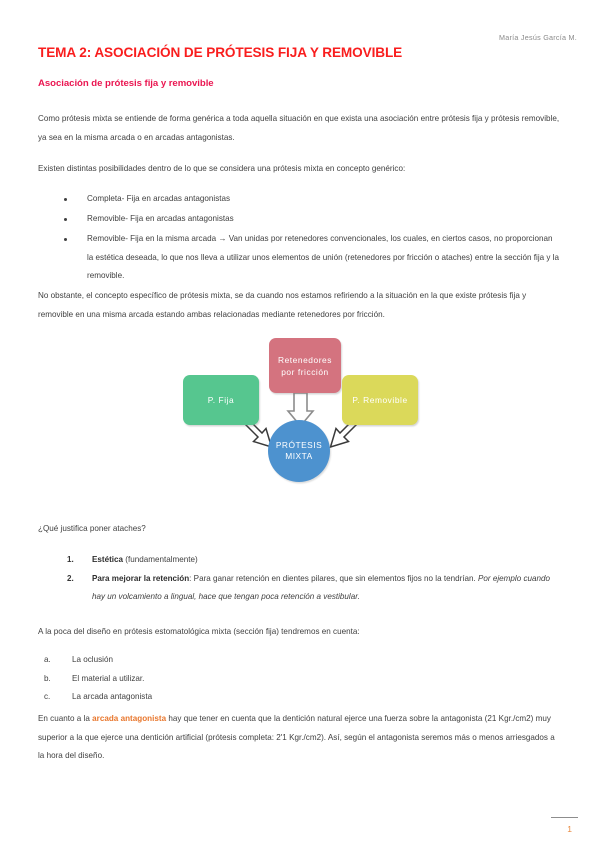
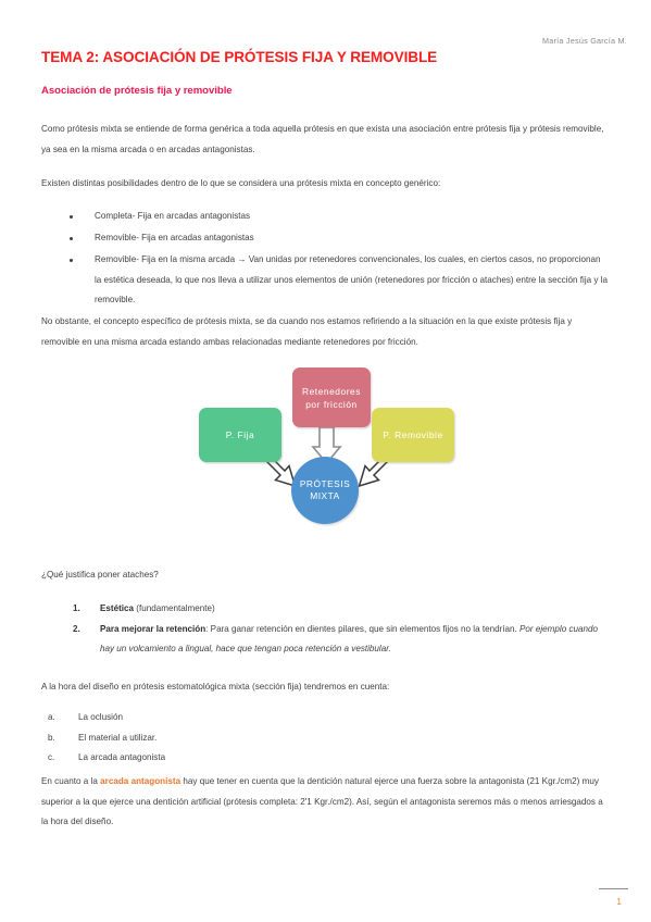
  María Jesús García M.
  TEMA 2: ASOCIACIÓN DE PRÓTESIS FIJA Y REMOVIBLE
  Asociación de prótesis fija y removible
- Como prótesis mixta se entiende de forma genérica a toda aquella situación en que exista una asociación entre prótesis fija y prótesis removible, ya sea en la misma arcada o en arcadas antagonistas.
+ Como prótesis mixta se entiende de forma genérica a toda aquella prótesis en que exista una asociación entre prótesis fija y prótesis removible, ya sea en la misma arcada o en arcadas antagonistas.
  Existen distintas posibilidades dentro de lo que se considera una prótesis mixta en concepto genérico:
  Completa- Fija en arcadas antagonistas
  Removible- Fija en arcadas antagonistas
  Removible- Fija en la misma arcada → Van unidas por retenedores convencionales, los cuales, en ciertos casos, no proporcionan la estética deseada, lo que nos lleva a utilizar unos elementos de unión (retenedores por fricción o ataches) entre la sección fija y la removible.
  No obstante, el concepto específico de prótesis mixta, se da cuando nos estamos refiriendo a la situación en la que existe prótesis fija y removible en una misma arcada estando ambas relacionadas mediante retenedores por fricción.
  P. Fija
  Retenedores
  por fricción
  P. Removible
  PRÓTESIS
  MIXTA
  ¿Qué justifica poner ataches?
  1.
  Estética (fundamentalmente)
  2.
  Para mejorar la retención: Para ganar retención en dientes pilares, que sin elementos fijos no la tendrían. Por ejemplo cuando hay un volcamiento a lingual, hace que tengan poca retención a vestibular.
- A la poca del diseño en prótesis estomatológica mixta (sección fija) tendremos en cuenta:
+ A la hora del diseño en prótesis estomatológica mixta (sección fija) tendremos en cuenta:
  a.
  La oclusión
  b.
  El material a utilizar.
  c.
  La arcada antagonista
  En cuanto a la arcada antagonista hay que tener en cuenta que la dentición natural ejerce una fuerza sobre la antagonista (21 Kgr./cm2) muy superior a la que ejerce una dentición artificial (prótesis completa: 2'1 Kgr./cm2). Así, según el antagonista seremos más o menos arriesgados a la hora del diseño.
  1
